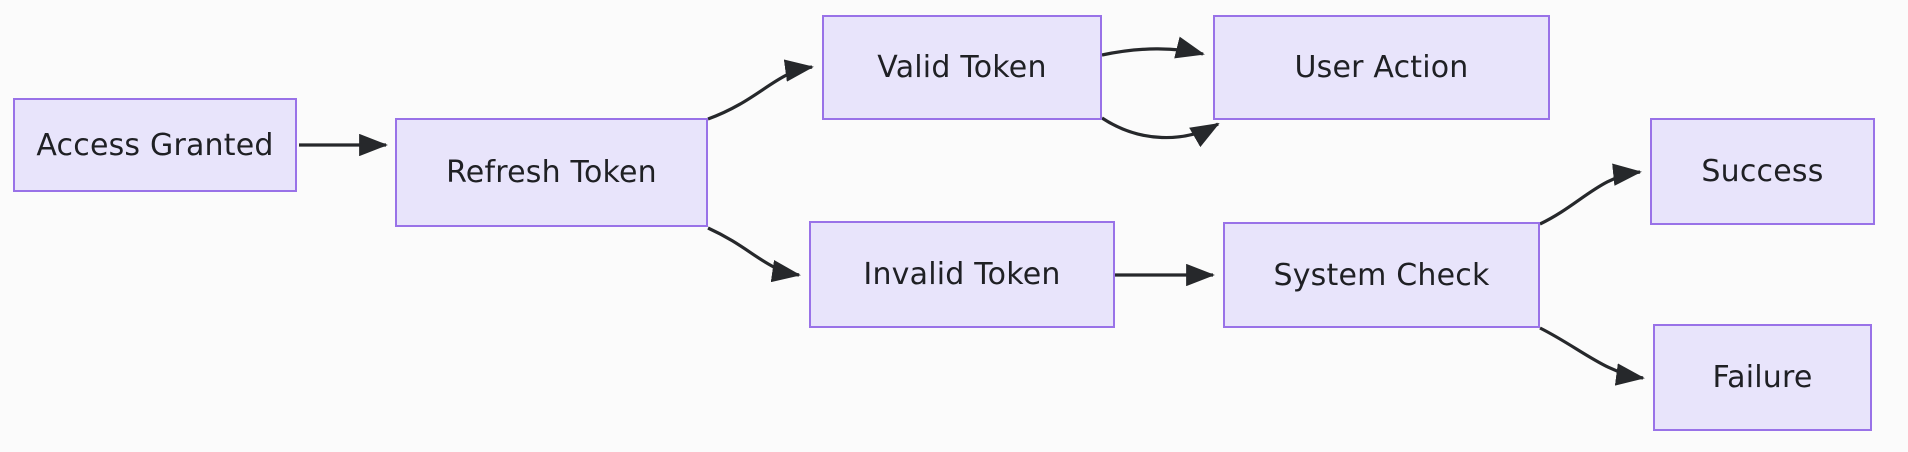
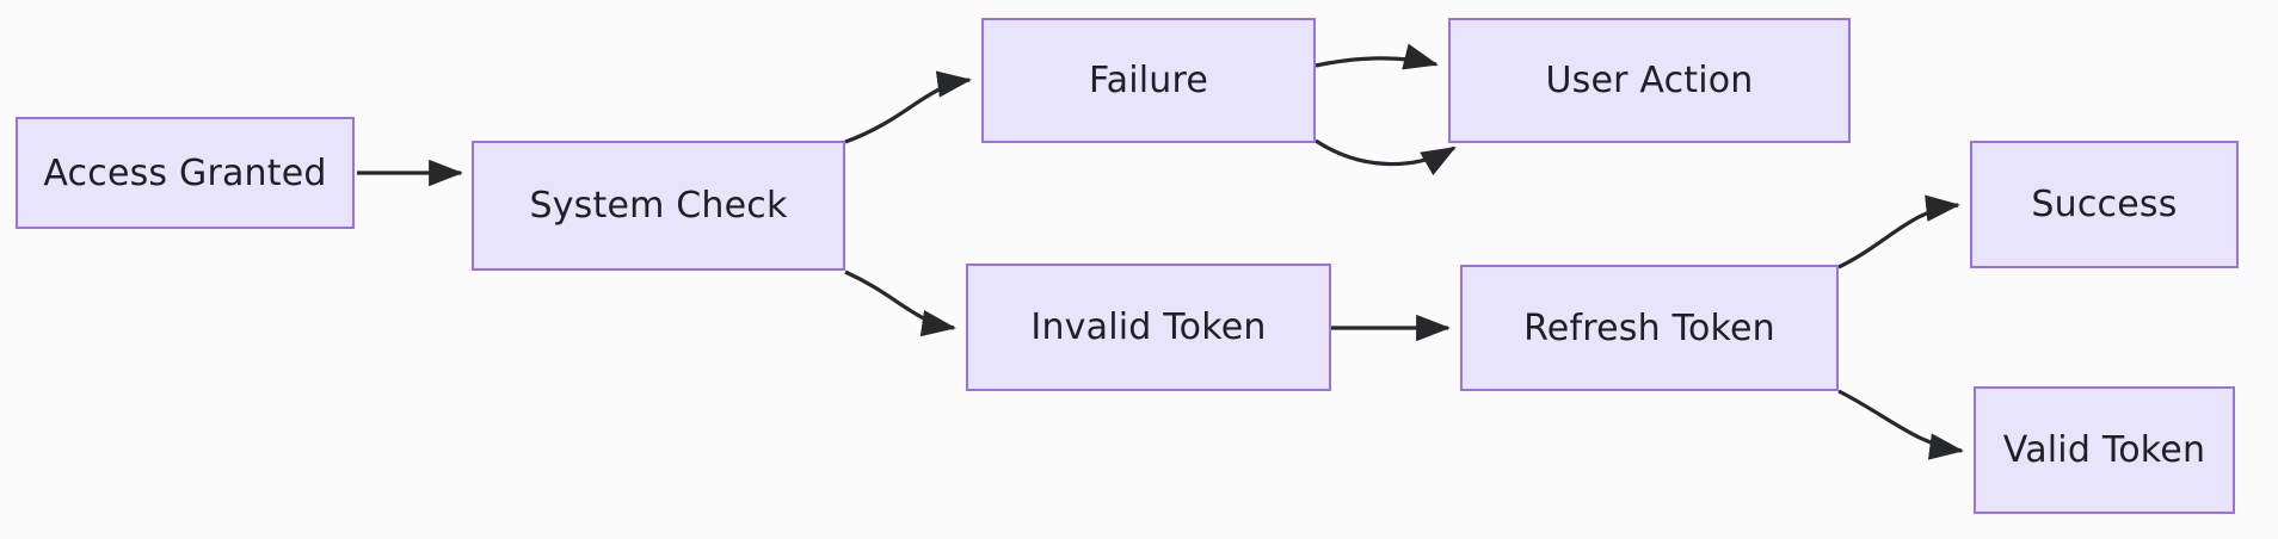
  Access Granted
- Refresh Token
+ System Check
- Valid Token
+ Failure
  User Action
  Invalid Token
- System Check
+ Refresh Token
  Success
- Failure
+ Valid Token
